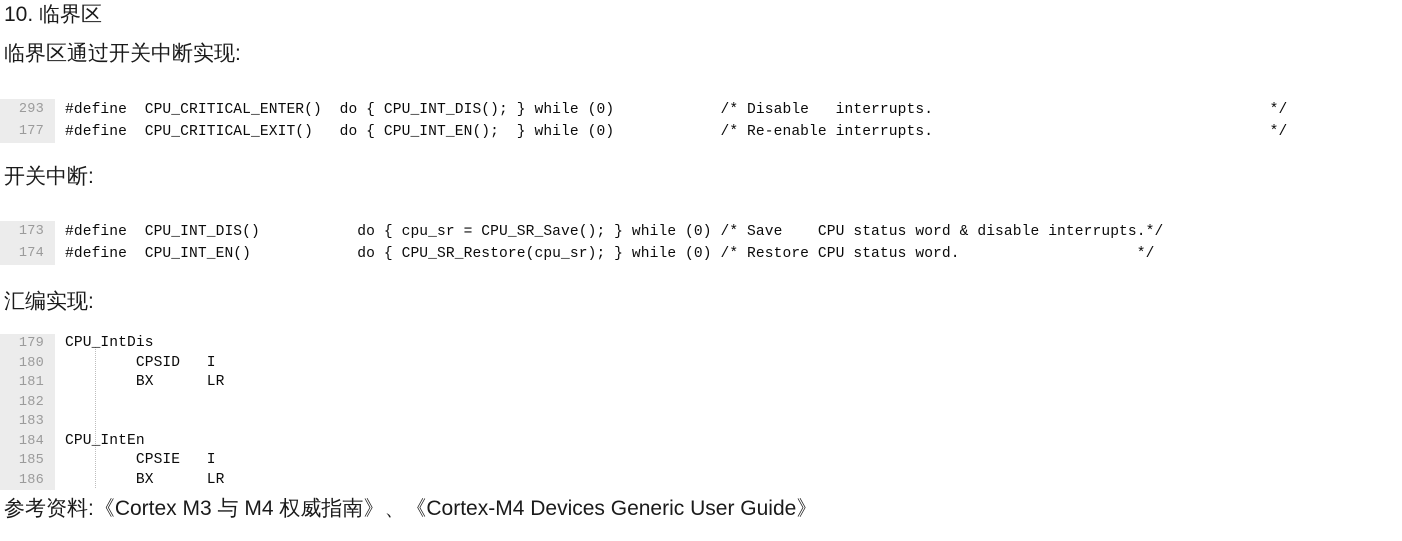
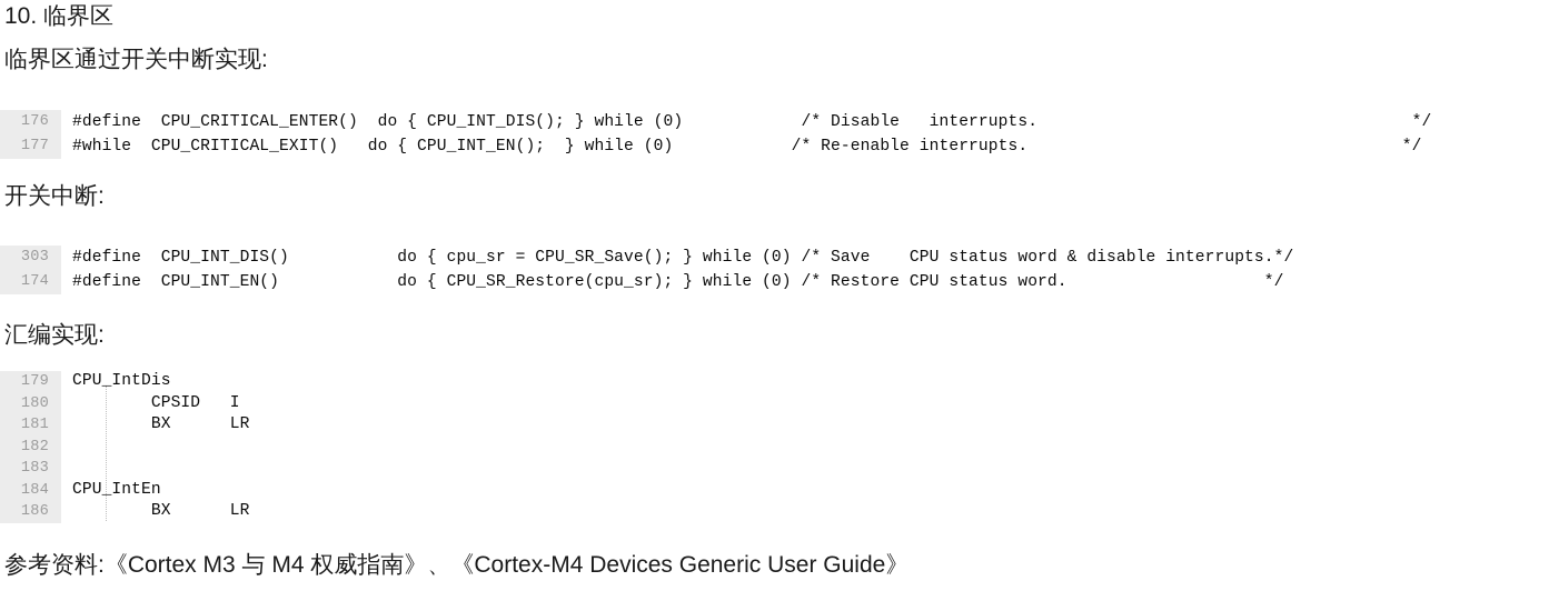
  10. 临界区
  临界区通过开关中断实现:
- 293
+ 176
  #define CPU_CRITICAL_ENTER() do { CPU_INT_DIS(); } while (0) /* Disable interrupts. */
  177
- #define CPU_CRITICAL_EXIT() do { CPU_INT_EN(); } while (0) /* Re-enable interrupts. */
+ #while CPU_CRITICAL_EXIT() do { CPU_INT_EN(); } while (0) /* Re-enable interrupts. */
  开关中断:
- 173
+ 303
  #define CPU_INT_DIS() do { cpu_sr = CPU_SR_Save(); } while (0) /* Save CPU status word & disable interrupts.*/
  174
  #define CPU_INT_EN() do { CPU_SR_Restore(cpu_sr); } while (0) /* Restore CPU status word. */
  汇编实现:
  179
  CPU_IntDis
  180
  CPSID I
  181
  BX LR
  182
  183
  184
  CPU_IntEn
- 185
- CPSIE I
  186
  BX LR
  参考资料:《Cortex M3 与 M4 权威指南》、《Cortex-M4 Devices Generic User Guide》
